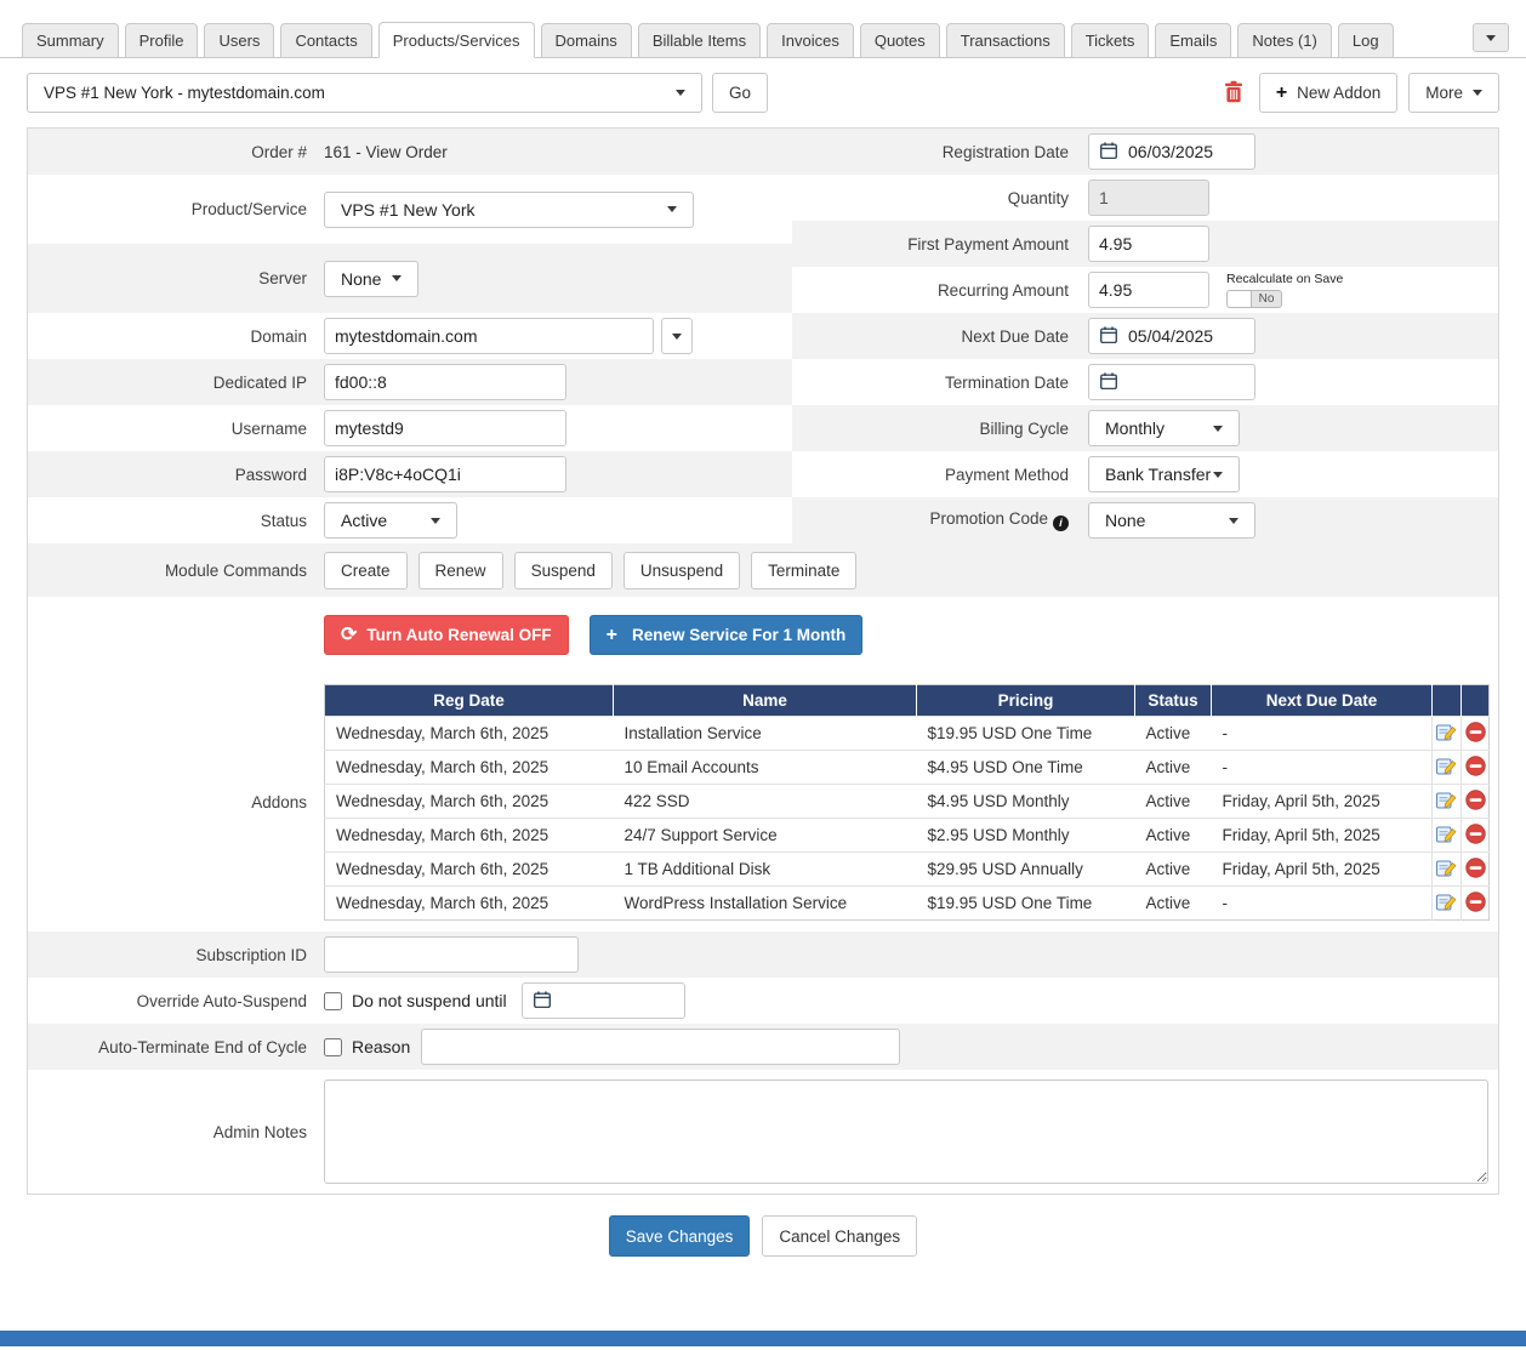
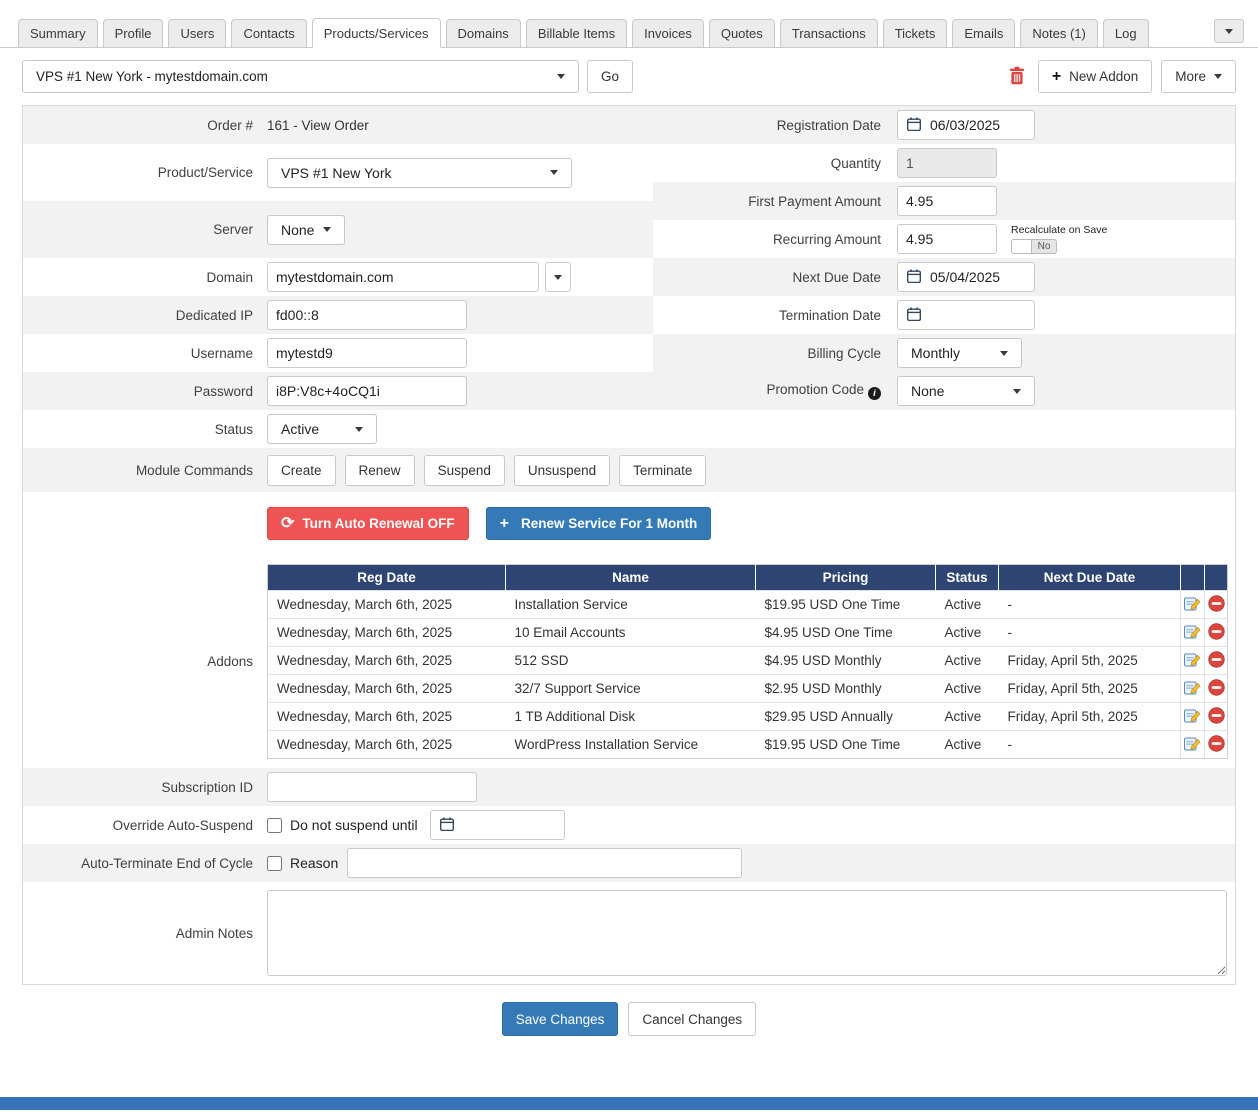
  Summary
  Profile
  Users
  Contacts
  Products/Services
  Domains
  Billable Items
  Invoices
  Quotes
  Transactions
  Tickets
  Emails
  Notes (1)
  Log
  VPS #1 New York - mytestdomain.com
  Go
  +
  New Addon
  More
  Order #
  161 - View Order
  Product/Service
  VPS #1 New York
  Server
  None
  Domain
  mytestdomain.com
  Dedicated IP
  fd00::8
  Username
  mytestd9
  Password
  i8P:V8c+4oCQ1i
  Status
  Active
  Registration Date
  06/03/2025
  Quantity
  1
  First Payment Amount
  4.95
  Recurring Amount
  4.95
  Recalculate on Save
  No
  Next Due Date
  05/04/2025
  Termination Date
  Billing Cycle
  Monthly
- Payment Method
- Bank Transfer
  Promotion Code i
  None
  Module Commands
  Create
  Renew
  Suspend
  Unsuspend
  Terminate
  ⟳
  Turn Auto Renewal OFF
  +
  Renew Service For 1 Month
  Addons
  Reg Date	Name	Pricing	Status	Next Due Date
  Wednesday, March 6th, 2025	Installation Service	$19.95 USD One Time	Active	-
  Wednesday, March 6th, 2025	10 Email Accounts	$4.95 USD One Time	Active	-
- Wednesday, March 6th, 2025	422 SSD	$4.95 USD Monthly	Active	Friday, April 5th, 2025
+ Wednesday, March 6th, 2025	512 SSD	$4.95 USD Monthly	Active	Friday, April 5th, 2025
- Wednesday, March 6th, 2025	24/7 Support Service	$2.95 USD Monthly	Active	Friday, April 5th, 2025
+ Wednesday, March 6th, 2025	32/7 Support Service	$2.95 USD Monthly	Active	Friday, April 5th, 2025
  Wednesday, March 6th, 2025	1 TB Additional Disk	$29.95 USD Annually	Active	Friday, April 5th, 2025
  Wednesday, March 6th, 2025	WordPress Installation Service	$19.95 USD One Time	Active	-
  Subscription ID
  Override Auto-Suspend
  Do not suspend until
  Auto-Terminate End of Cycle
  Reason
  Admin Notes
  Save Changes
  Cancel Changes
